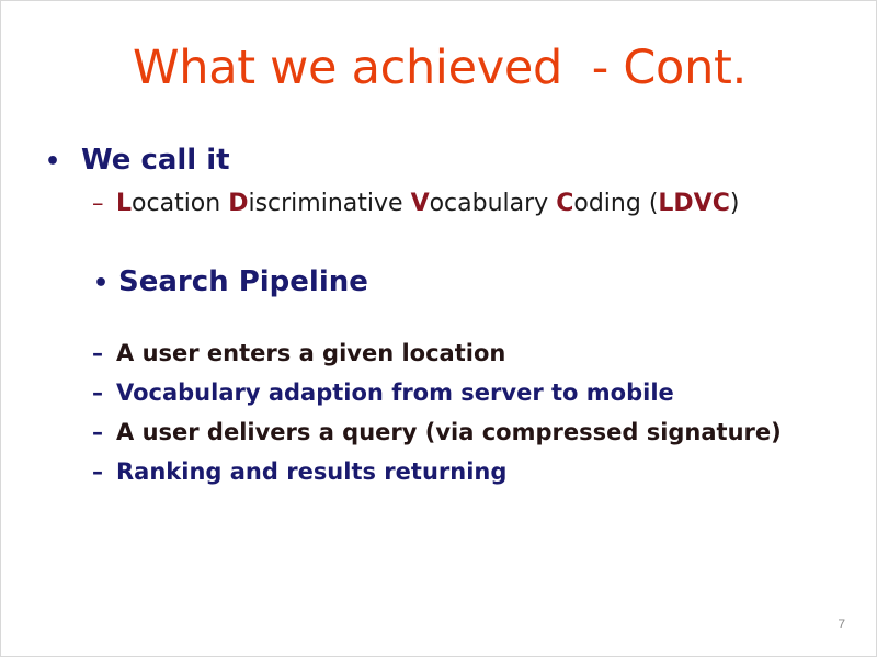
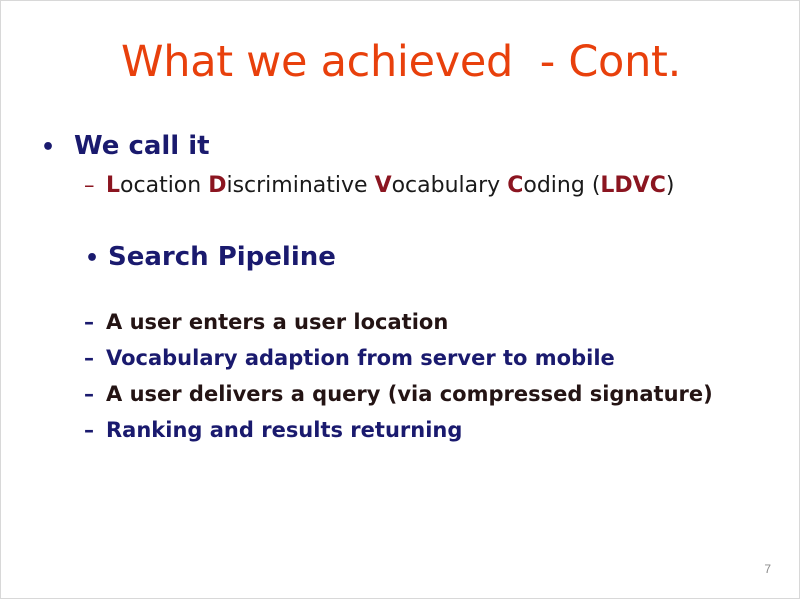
  What we achieved - Cont.
  •
  We call it
  –
  Location Discriminative Vocabulary Coding (LDVC)
  •
  Search Pipeline
  –
- A user enters a given location
+ A user enters a user location
  –
  Vocabulary adaption from server to mobile
  –
  A user delivers a query (via compressed signature)
  –
  Ranking and results returning
  7
